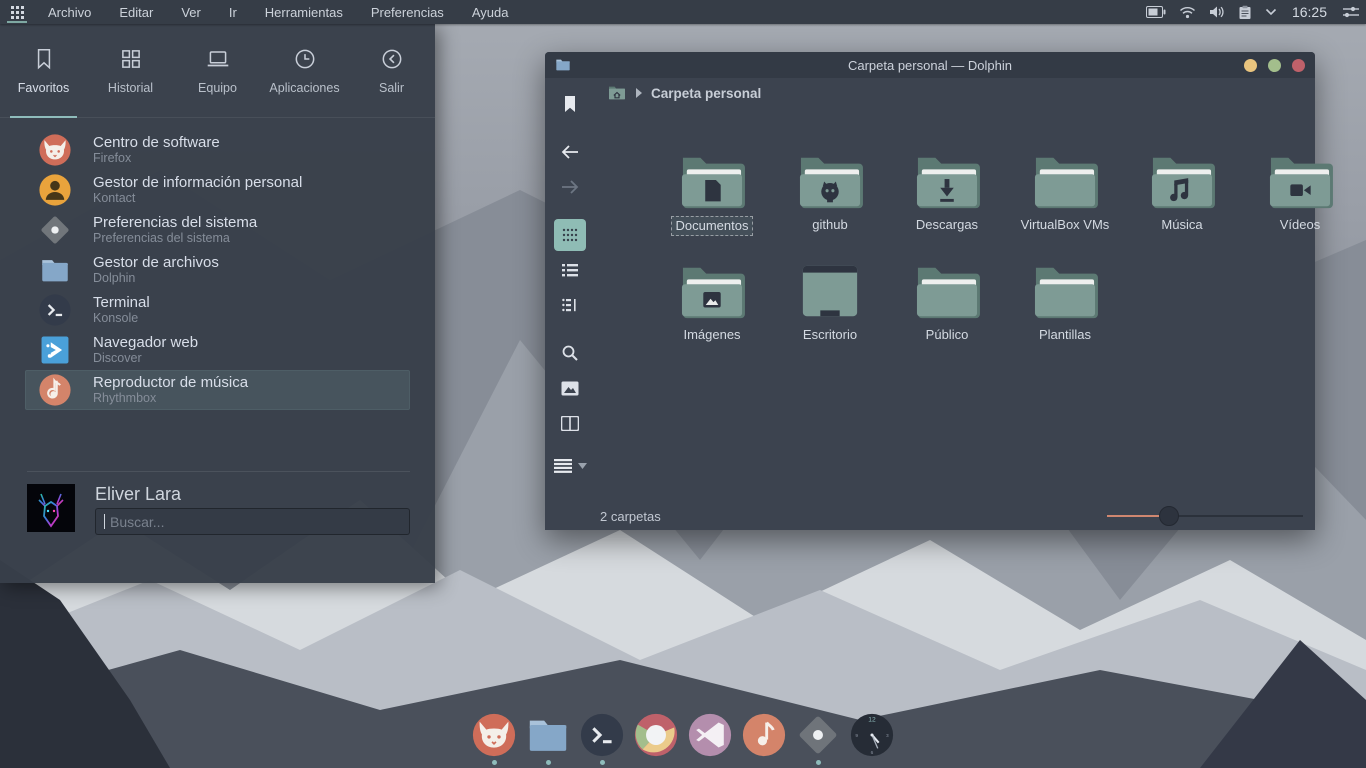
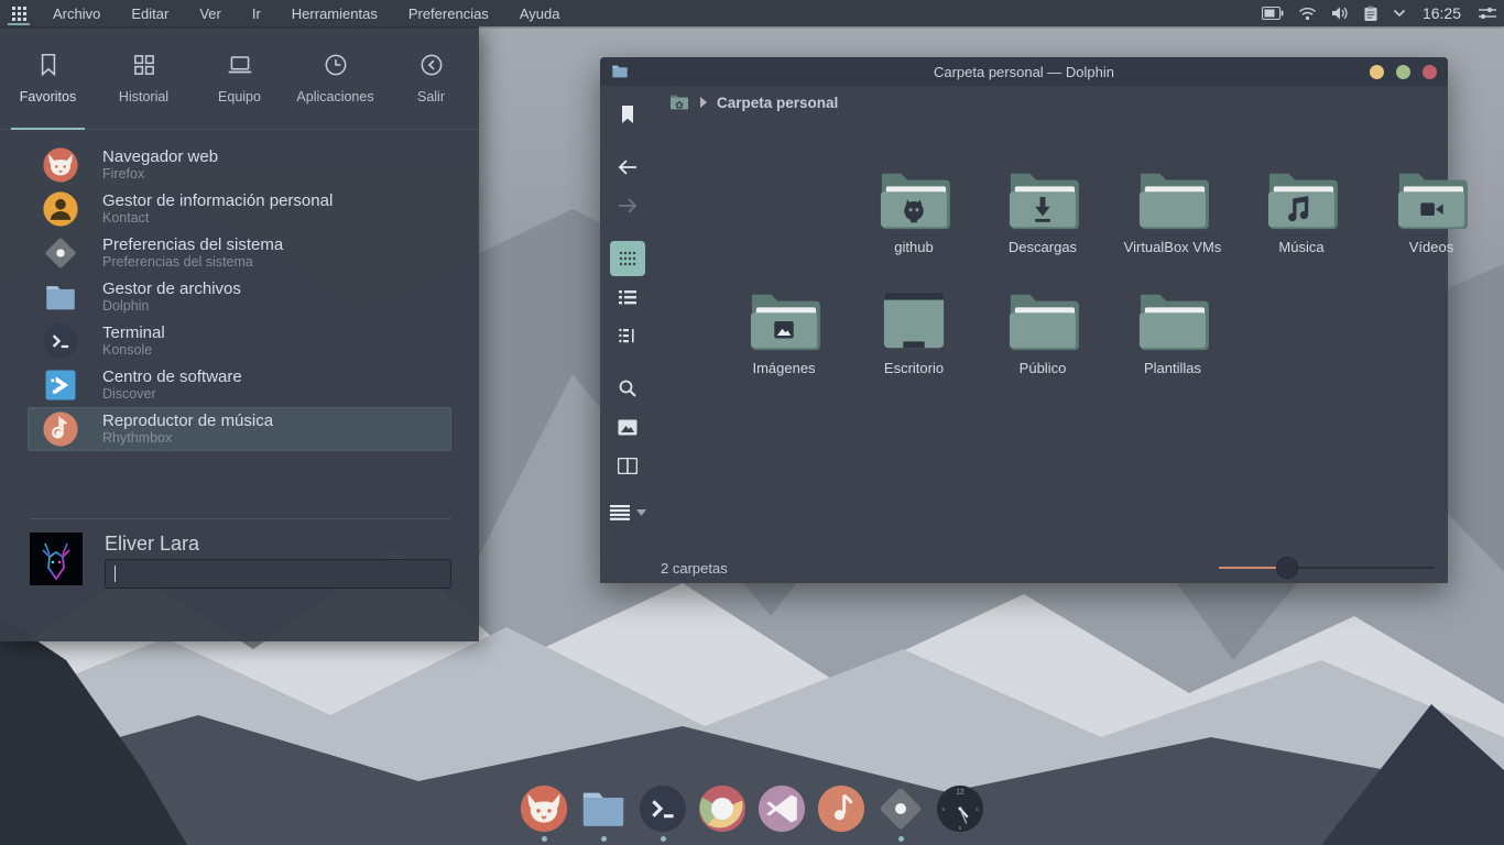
  Archivo
  Editar
  Ver
  Ir
  Herramientas
  Preferencias
  Ayuda
  16:25
  Favoritos
  Historial
  Equipo
  Aplicaciones
  Salir
- Centro de software
+ Navegador web
  Firefox
  Gestor de información personal
  Kontact
  Preferencias del sistema
  Preferencias del sistema
  Gestor de archivos
  Dolphin
  Terminal
  Konsole
- Navegador web
+ Centro de software
  Discover
  Reproductor de música
  Rhythmbox
  Eliver Lara
- Buscar...
  Carpeta personal — Dolphin
  Carpeta personal
- Documentos
  github
  Descargas
  VirtualBox VMs
  Música
  Vídeos
  Imágenes
  Escritorio
  Público
  Plantillas
  2 carpetas
